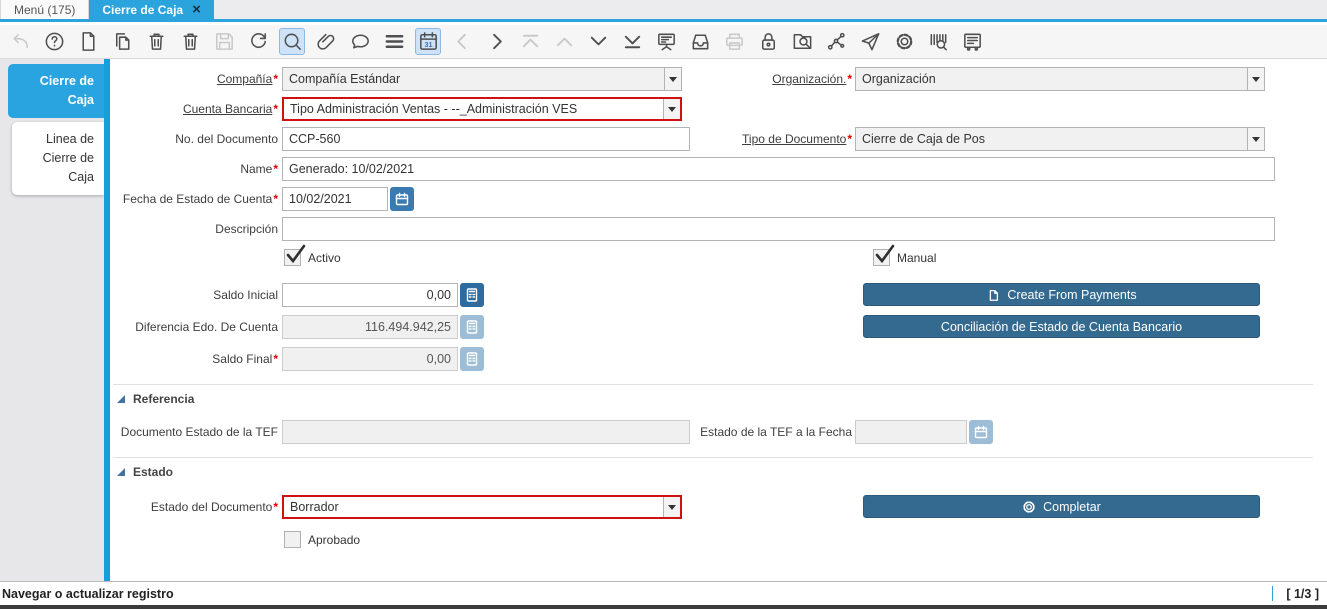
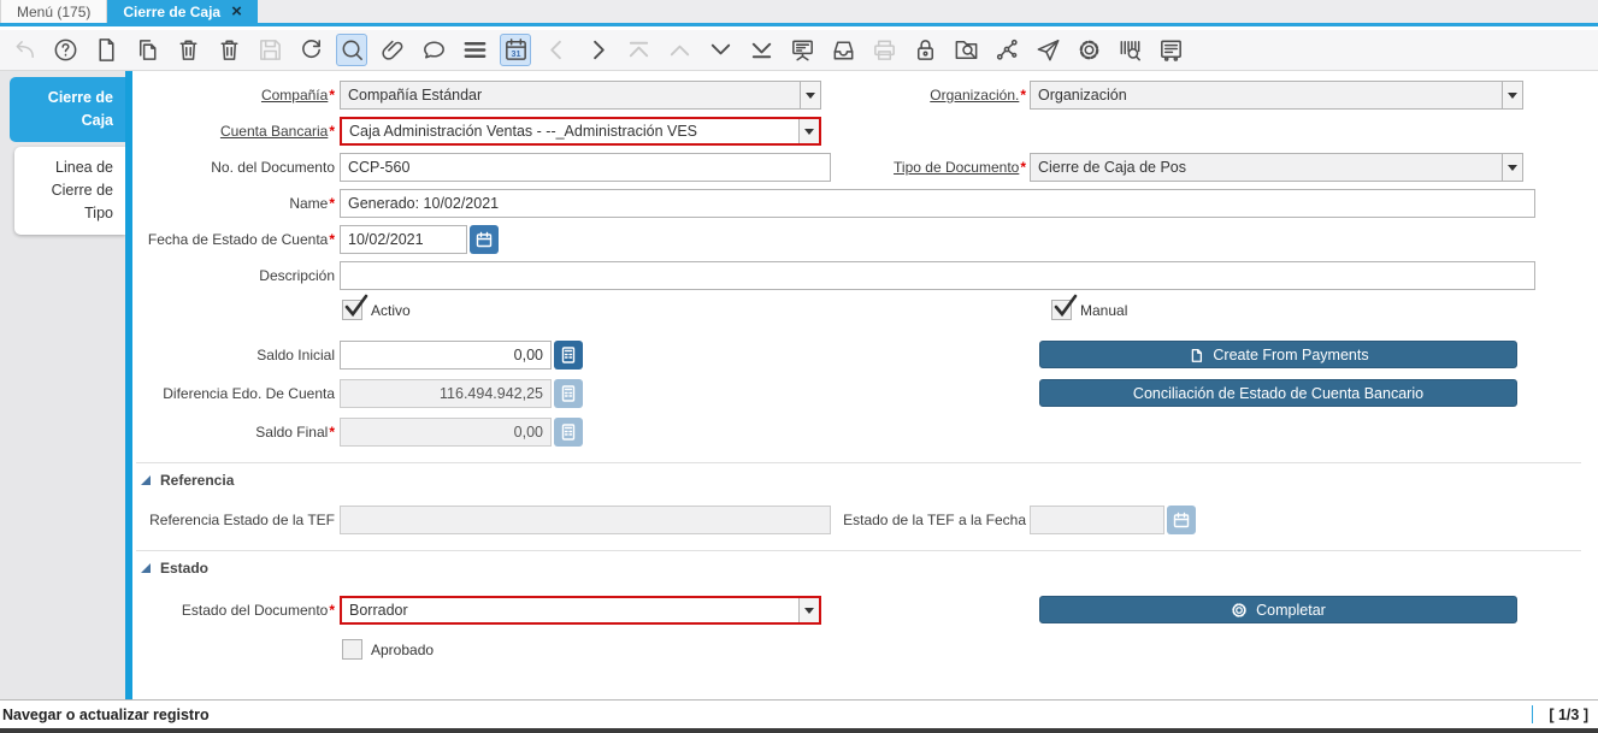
  Menú (175)
  Cierre de Caja
  ×
  31
  Cierre de Caja
- Linea de Cierre de Caja
+ Linea de Cierre de Tipo
  Compañía*
  Compañía Estándar
  Organización.*
  Organización
  Cuenta Bancaria*
- Tipo Administración Ventas - --_Administración VES
+ Caja Administración Ventas - --_Administración VES
  No. del Documento
  CCP-560
  Tipo de Documento*
  Cierre de Caja de Pos
  Name*
  Generado: 10/02/2021
  Fecha de Estado de Cuenta*
  10/02/2021
  Descripción
  Activo
  Manual
  Saldo Inicial
  0,00
  Create From Payments
  Diferencia Edo. De Cuenta
  116.494.942,25
  Conciliación de Estado de Cuenta Bancario
  Saldo Final*
  0,00
  Referencia
- Documento Estado de la TEF
+ Referencia Estado de la TEF
  Estado de la TEF a la Fecha
  Estado
  Estado del Documento*
  Borrador
  Completar
  Aprobado
  Navegar o actualizar registro
  [ 1/3 ]
